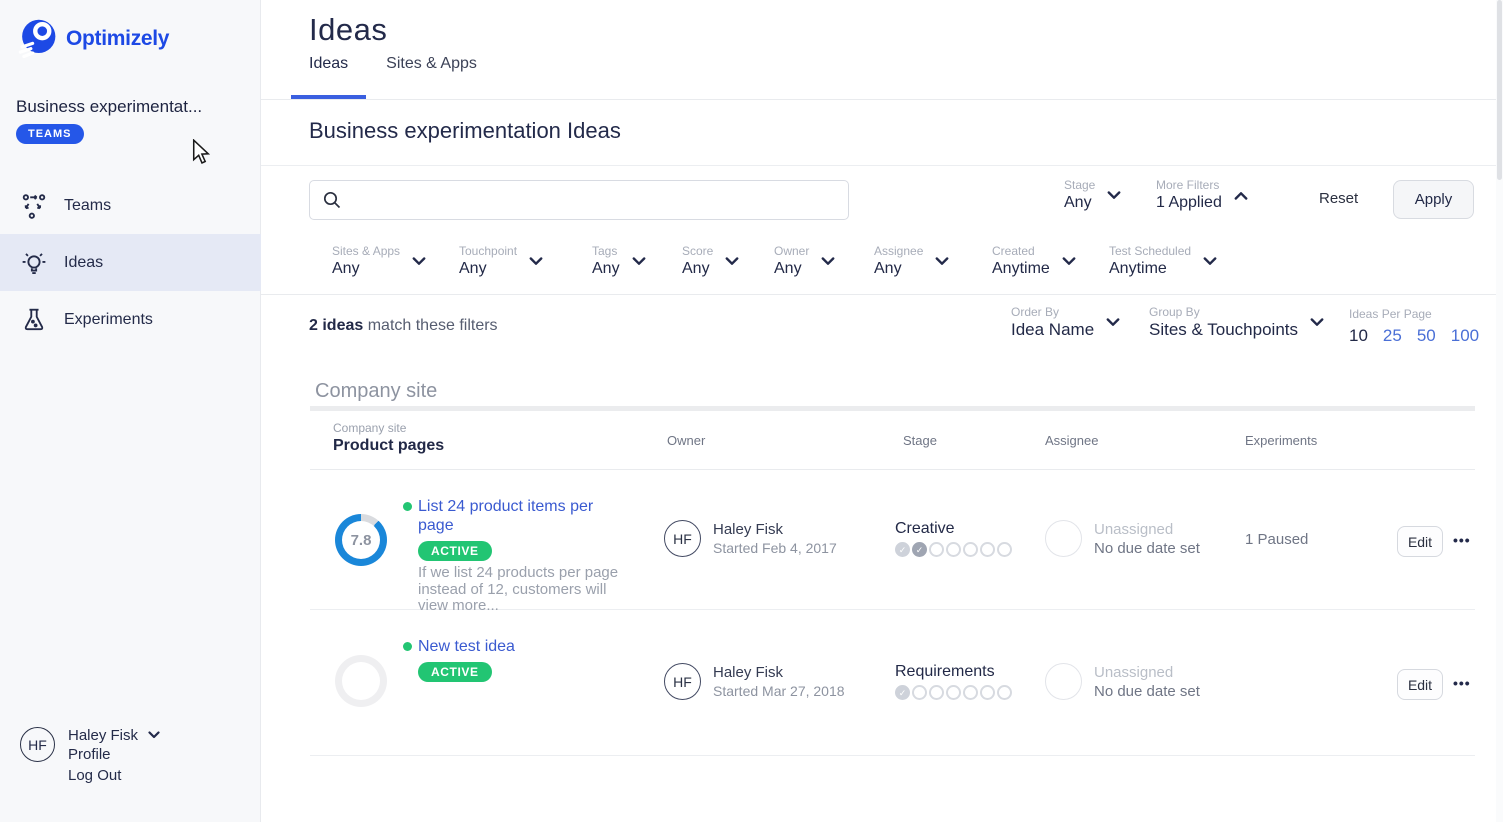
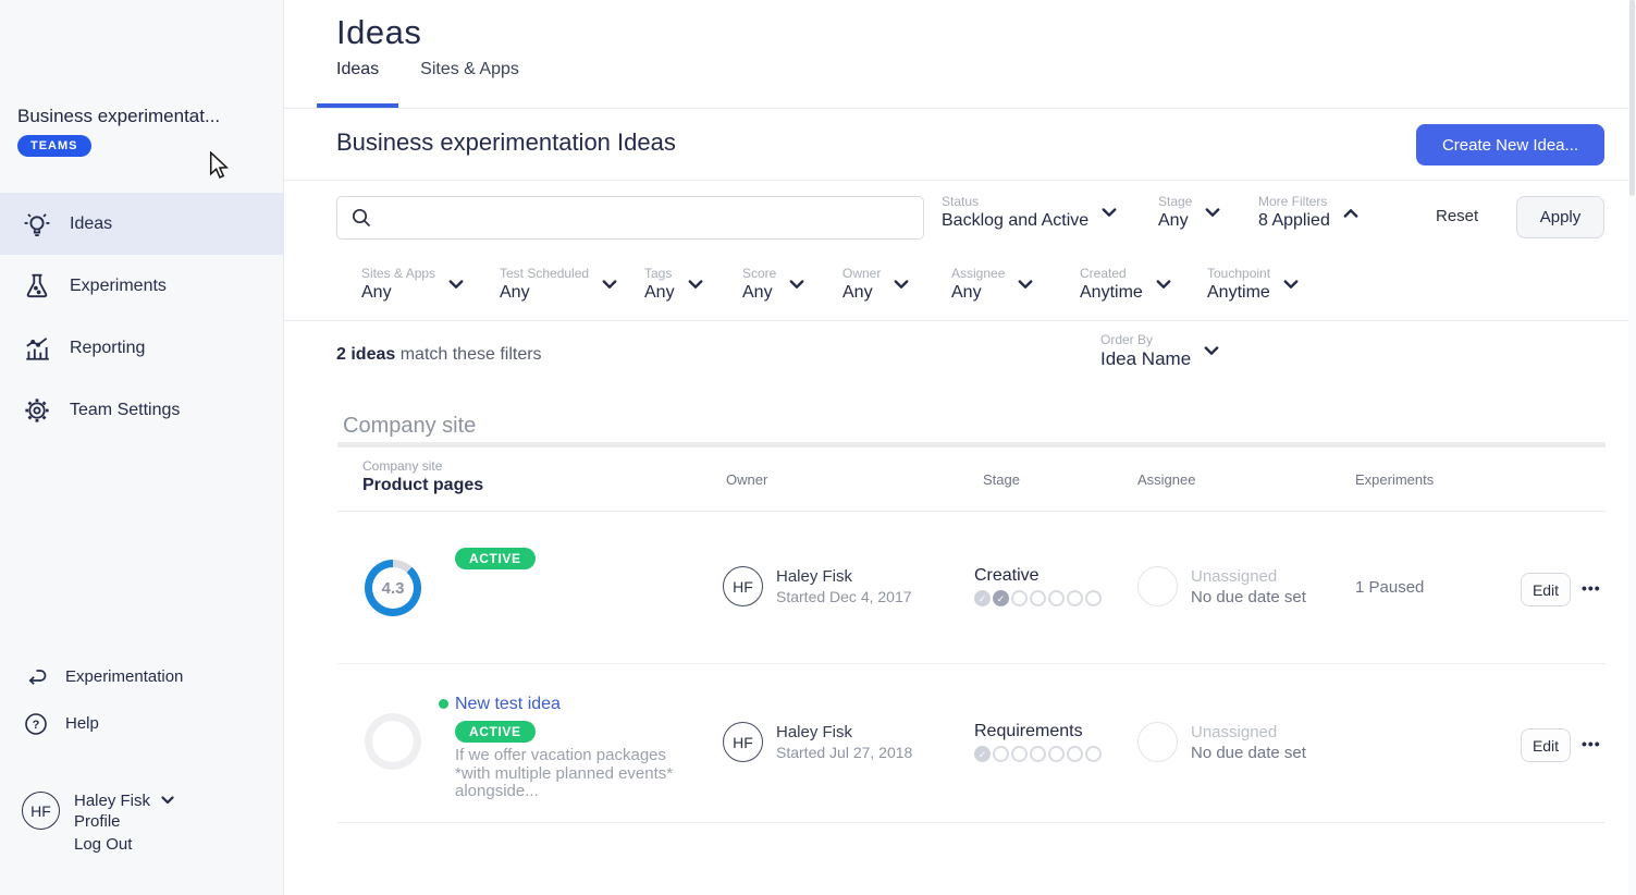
- Optimizely
  Business experimentat...
  TEAMS
- Teams
  Ideas
  Experiments
+ Reporting
+ Team Settings
+ Experimentation
+ ?
+ Help
  HF
  Haley Fisk
  Profile
  Log Out
  Ideas
  Ideas
  Sites & Apps
  Business experimentation Ideas
+ Create New Idea...
+ Status
+ Backlog and Active
  Stage
  Any
  More Filters
- 1 Applied
+ 8 Applied
  Reset
  Apply
  Sites & Apps
  Any
- Touchpoint
+ Test Scheduled
  Any
  Tags
  Any
  Score
  Any
  Owner
  Any
  Assignee
  Any
  Created
  Anytime
- Test Scheduled
+ Touchpoint
  Anytime
  2 ideas match these filters
  Order By
  Idea Name
- Group By
- Sites & Touchpoints
- Ideas Per Page
- 10
- 25
- 50
- 100
  Company site
  Company site
  Product pages
  Owner
  Stage
  Assignee
  Experiments
- 7.8
+ 4.3
- List 24 product items per page
  ACTIVE
- If we list 24 products per page instead of 12, customers will view more...
  HF
  Haley Fisk
- Started Feb 4, 2017
+ Started Dec 4, 2017
  Creative
  ✓ ✓
  Unassigned
  No due date set
  1 Paused
  Edit
  •••
  New test idea
  ACTIVE
+ If we offer vacation packages *with multiple planned events* alongside...
  HF
  Haley Fisk
- Started Mar 27, 2018
+ Started Jul 27, 2018
  Requirements
  ✓
  Unassigned
  No due date set
  Edit
  •••
